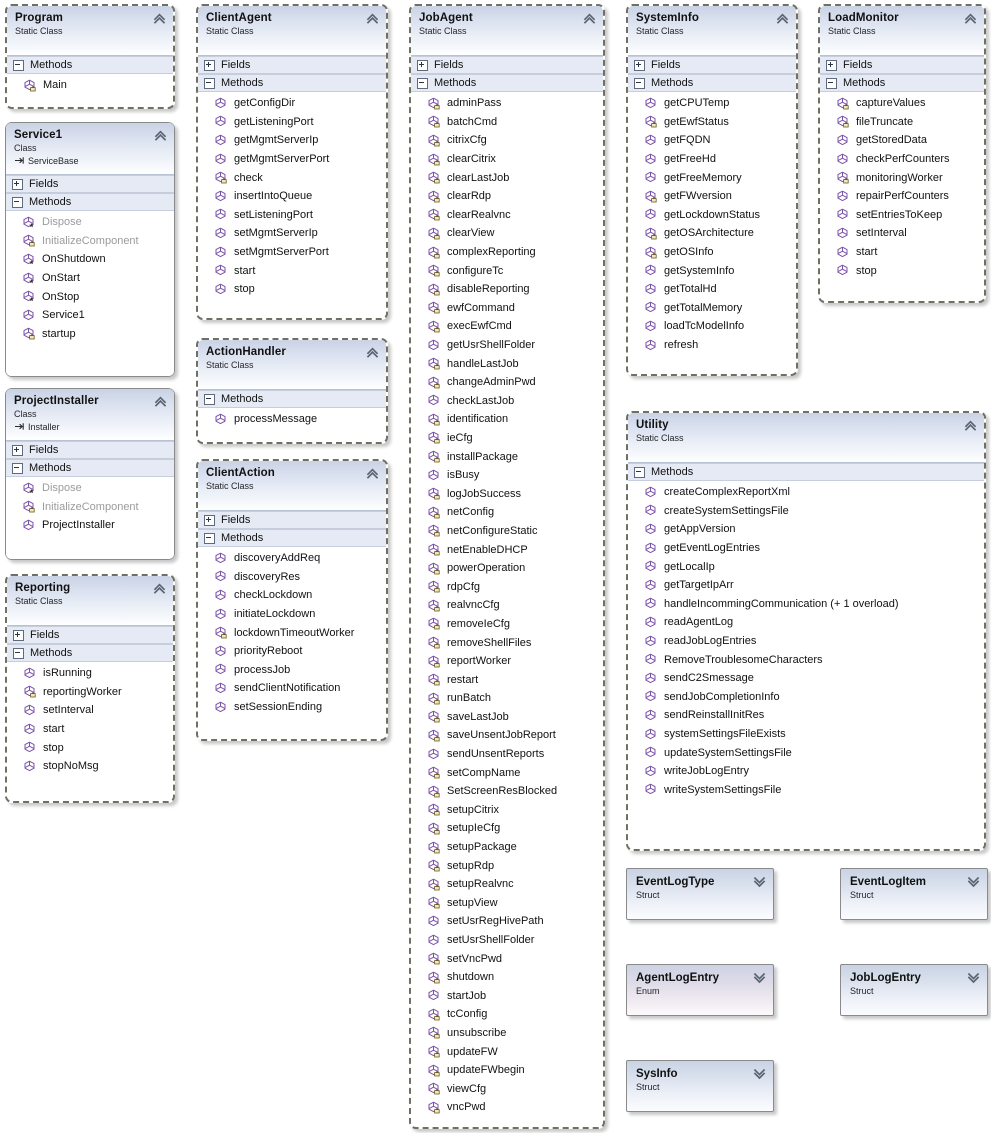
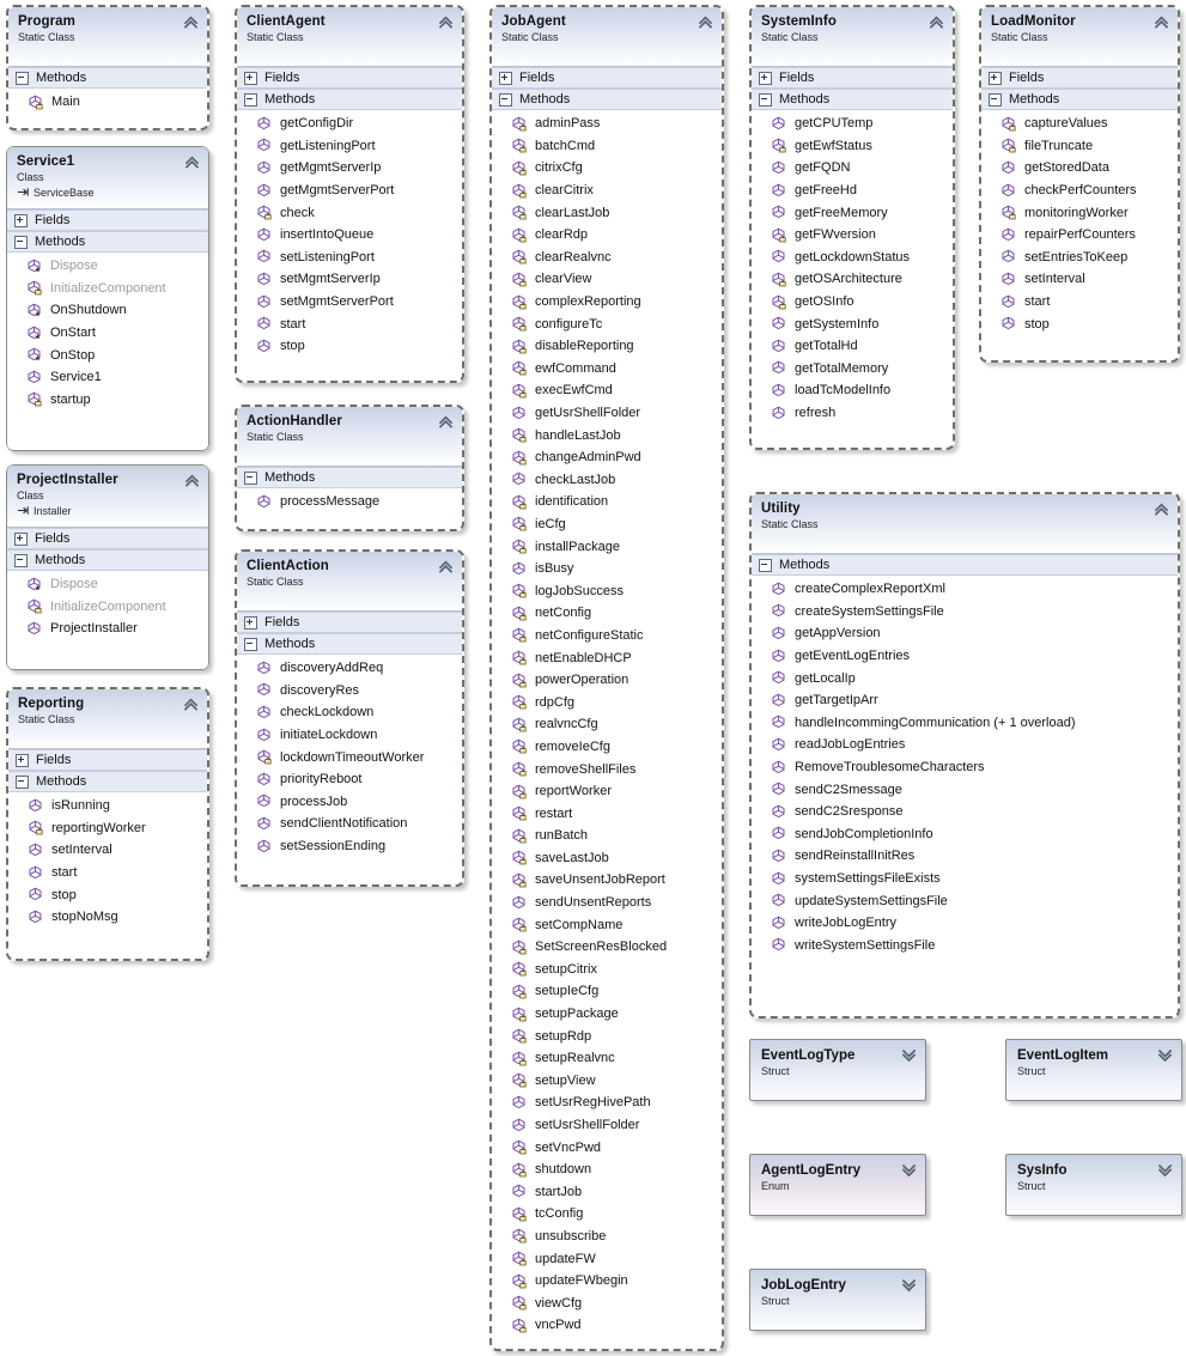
  Program
  Static Class
  Methods
  Main
  Service1
  Class
  ServiceBase
  Fields
  Methods
  Dispose
  InitializeComponent
  OnShutdown
  OnStart
  OnStop
  Service1
  startup
  ProjectInstaller
  Class
  Installer
  Fields
  Methods
  Dispose
  InitializeComponent
  ProjectInstaller
  Reporting
  Static Class
  Fields
  Methods
  isRunning
  reportingWorker
  setInterval
  start
  stop
  stopNoMsg
  ClientAgent
  Static Class
  Fields
  Methods
  getConfigDir
  getListeningPort
  getMgmtServerIp
  getMgmtServerPort
  check
  insertIntoQueue
  setListeningPort
  setMgmtServerIp
  setMgmtServerPort
  start
  stop
  ActionHandler
  Static Class
  Methods
  processMessage
  ClientAction
  Static Class
  Fields
  Methods
  discoveryAddReq
  discoveryRes
  checkLockdown
  initiateLockdown
  lockdownTimeoutWorker
  priorityReboot
  processJob
  sendClientNotification
  setSessionEnding
  JobAgent
  Static Class
  Fields
  Methods
  adminPass
  batchCmd
  citrixCfg
  clearCitrix
  clearLastJob
  clearRdp
  clearRealvnc
  clearView
  complexReporting
  configureTc
  disableReporting
  ewfCommand
  execEwfCmd
  getUsrShellFolder
  handleLastJob
  changeAdminPwd
  checkLastJob
  identification
  ieCfg
  installPackage
  isBusy
  logJobSuccess
  netConfig
  netConfigureStatic
  netEnableDHCP
  powerOperation
  rdpCfg
  realvncCfg
  removeIeCfg
  removeShellFiles
  reportWorker
  restart
  runBatch
  saveLastJob
  saveUnsentJobReport
  sendUnsentReports
  setCompName
  SetScreenResBlocked
  setupCitrix
  setupIeCfg
  setupPackage
  setupRdp
  setupRealvnc
  setupView
  setUsrRegHivePath
  setUsrShellFolder
  setVncPwd
  shutdown
  startJob
  tcConfig
  unsubscribe
  updateFW
  updateFWbegin
  viewCfg
  vncPwd
  SystemInfo
  Static Class
  Fields
  Methods
  getCPUTemp
  getEwfStatus
  getFQDN
  getFreeHd
  getFreeMemory
  getFWversion
  getLockdownStatus
  getOSArchitecture
  getOSInfo
  getSystemInfo
  getTotalHd
  getTotalMemory
  loadTcModelInfo
  refresh
  LoadMonitor
  Static Class
  Fields
  Methods
  captureValues
  fileTruncate
  getStoredData
  checkPerfCounters
  monitoringWorker
  repairPerfCounters
  setEntriesToKeep
  setInterval
  start
  stop
  Utility
  Static Class
  Methods
  createComplexReportXml
  createSystemSettingsFile
  getAppVersion
  getEventLogEntries
  getLocalIp
  getTargetIpArr
  handleIncommingCommunication (+ 1 overload)
- readAgentLog
  readJobLogEntries
  RemoveTroublesomeCharacters
  sendC2Smessage
+ sendC2Sresponse
  sendJobCompletionInfo
  sendReinstallInitRes
  systemSettingsFileExists
  updateSystemSettingsFile
  writeJobLogEntry
  writeSystemSettingsFile
  EventLogType
  Struct
  EventLogItem
  Struct
  AgentLogEntry
  Enum
- JobLogEntry
+ SysInfo
  Struct
- SysInfo
+ JobLogEntry
  Struct
